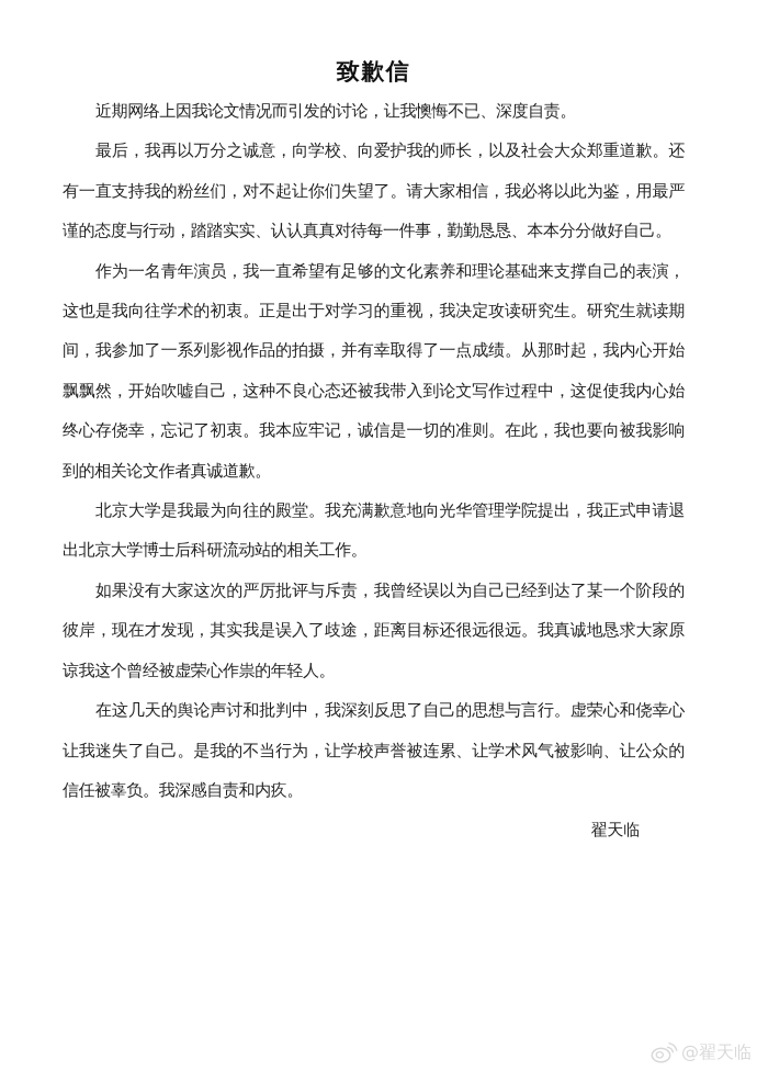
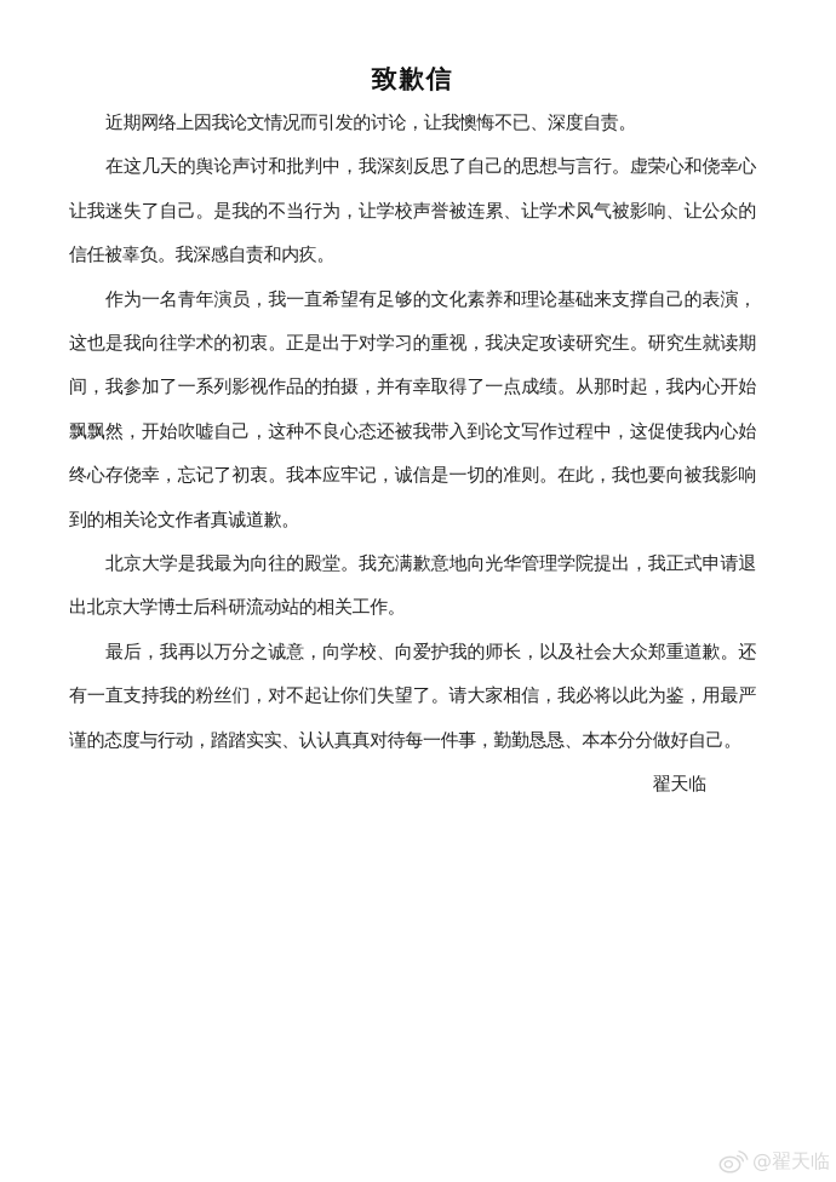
  致歉信
  近期网络上因我论文情况而引发的讨论，让我懊悔不已、深度自责。
- 最后，我再以万分之诚意，向学校、向爱护我的师长，以及社会大众郑重道歉。还有一直支持我的粉丝们，对不起让你们失望了。请大家相信，我必将以此为鉴，用最严谨的态度与行动，踏踏实实、认认真真对待每一件事，勤勤恳恳、本本分分做好自己。
+ 在这几天的舆论声讨和批判中，我深刻反思了自己的思想与言行。虚荣心和侥幸心让我迷失了自己。是我的不当行为，让学校声誉被连累、让学术风气被影响、让公众的信任被辜负。我深感自责和内疚。
  作为一名青年演员，我一直希望有足够的文化素养和理论基础来支撑自己的表演，这也是我向往学术的初衷。正是出于对学习的重视，我决定攻读研究生。研究生就读期间，我参加了一系列影视作品的拍摄，并有幸取得了一点成绩。从那时起，我内心开始飘飘然，开始吹嘘自己，这种不良心态还被我带入到论文写作过程中，这促使我内心始终心存侥幸，忘记了初衷。我本应牢记，诚信是一切的准则。在此，我也要向被我影响到的相关论文作者真诚道歉。
  北京大学是我最为向往的殿堂。我充满歉意地向光华管理学院提出，我正式申请退出北京大学博士后科研流动站的相关工作。
- 如果没有大家这次的严厉批评与斥责，我曾经误以为自己已经到达了某一个阶段的彼岸，现在才发现，其实我是误入了歧途，距离目标还很远很远。我真诚地恳求大家原谅我这个曾经被虚荣心作祟的年轻人。
- 在这几天的舆论声讨和批判中，我深刻反思了自己的思想与言行。虚荣心和侥幸心让我迷失了自己。是我的不当行为，让学校声誉被连累、让学术风气被影响、让公众的信任被辜负。我深感自责和内疚。
+ 最后，我再以万分之诚意，向学校、向爱护我的师长，以及社会大众郑重道歉。还有一直支持我的粉丝们，对不起让你们失望了。请大家相信，我必将以此为鉴，用最严谨的态度与行动，踏踏实实、认认真真对待每一件事，勤勤恳恳、本本分分做好自己。
  翟天临
  @翟天临
